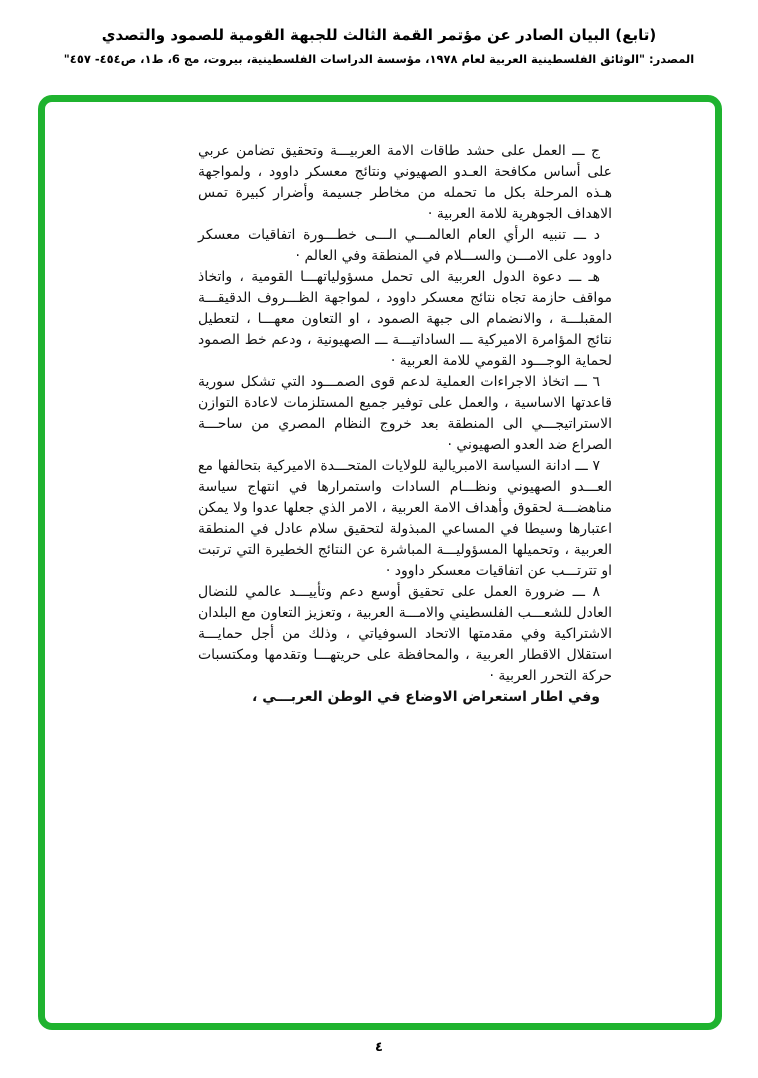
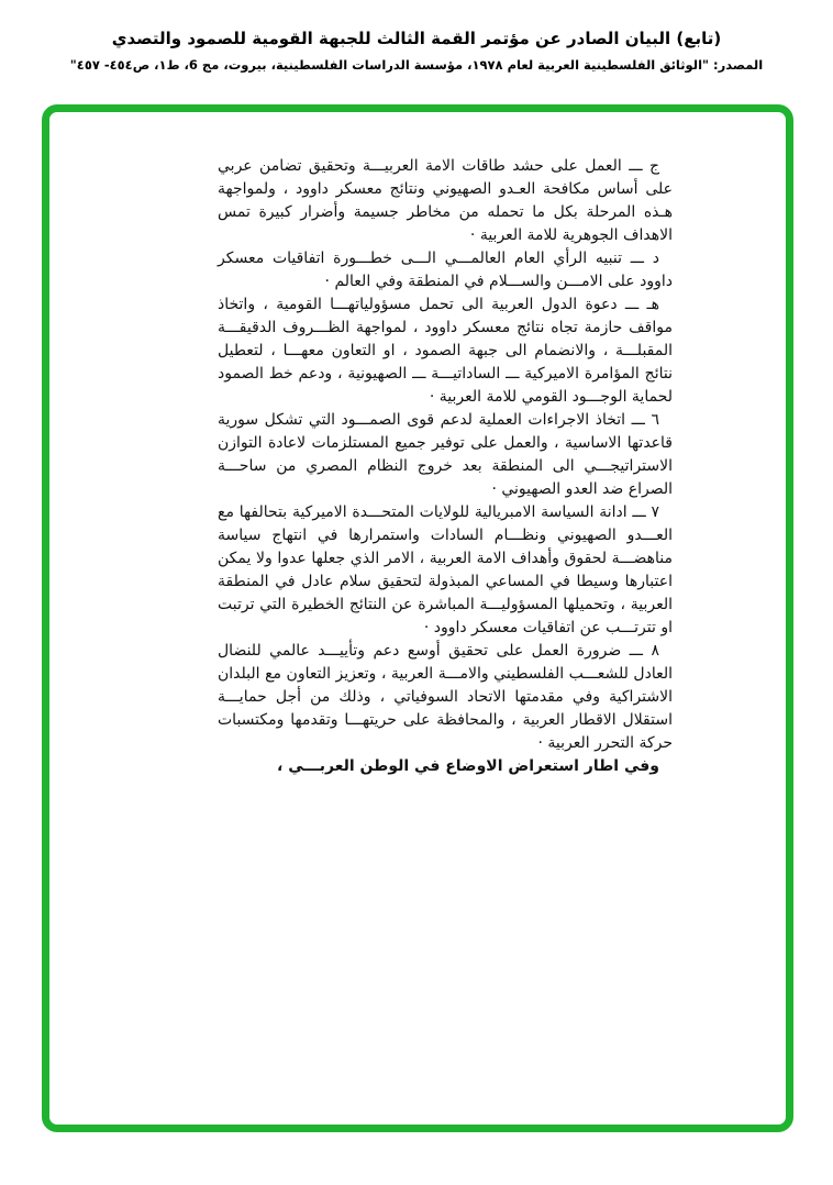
  (تابع) البيان الصادر عن مؤتمر القمة الثالث للجبهة القومية للصمود والتصدي
  المصدر: "الوثائق الفلسطينية العربية لعام ١٩٧٨، مؤسسة الدراسات الفلسطينية، بيروت، مج 6، ط١، ص٤٥٤- ٤٥٧"
  ج ـــ العمل على حشد طاقات الامة العربيـــة وتحقيق تضامن عربي على أساس مكافحة العـدو الصهيوني ونتائج معسكر داوود ، ولمواجهة هـذه المرحلة بكل ما تحمله من مخاطر جسيمة وأضرار كبيرة تمس الاهداف الجوهرية للامة العربية ·
  د ـــ تنبيه الرأي العام العالمـــي الـــى خطـــورة اتفاقيات معسكر داوود على الامـــن والســـلام في المنطقة وفي العالم ·
  هـ ـــ دعوة الدول العربية الى تحمل مسؤولياتهـــا القومية ، واتخاذ مواقف حازمة تجاه نتائج معسكر داوود ، لمواجهة الظـــروف الدقيقـــة المقبلـــة ، والانضمام الى جبهة الصمود ، او التعاون معهـــا ، لتعطيل نتائج المؤامرة الاميركية ـــ الساداتيـــة ـــ الصهيونية ، ودعم خط الصمود لحماية الوجـــود القومي للامة العربية ·
  ٦ ـــ اتخاذ الاجراءات العملية لدعم قوى الصمـــود التي تشكل سورية قاعدتها الاساسية ، والعمل على توفير جميع المستلزمات لاعادة التوازن الاستراتيجـــي الى المنطقة بعد خروج النظام المصري من ساحـــة الصراع ضد العدو الصهيوني ·
  ٧ ـــ ادانة السياسة الامبريالية للولايات المتحـــدة الاميركية بتحالفها مع العـــدو الصهيوني ونظـــام السادات واستمرارها في انتهاج سياسة مناهضـــة لحقوق وأهداف الامة العربية ، الامر الذي جعلها عدوا ولا يمكن اعتبارها وسيطا في المساعي المبذولة لتحقيق سلام عادل في المنطقة العربية ، وتحميلها المسؤوليـــة المباشرة عن النتائج الخطيرة التي ترتبت او تترتـــب عن اتفاقيات معسكر داوود ·
  ٨ ـــ ضرورة العمل على تحقيق أوسع دعم وتأييـــد عالمي للنضال العادل للشعـــب الفلسطيني والامـــة العربية ، وتعزيز التعاون مع البلدان الاشتراكية وفي مقدمتها الاتحاد السوفياتي ، وذلك من أجل حمايـــة استقلال الاقطار العربية ، والمحافظة على حريتهـــا وتقدمها ومكتسبات حركة التحرر العربية ·
  وفي اطار استعراض الاوضاع في الوطن العربـــي ،
- ٤
